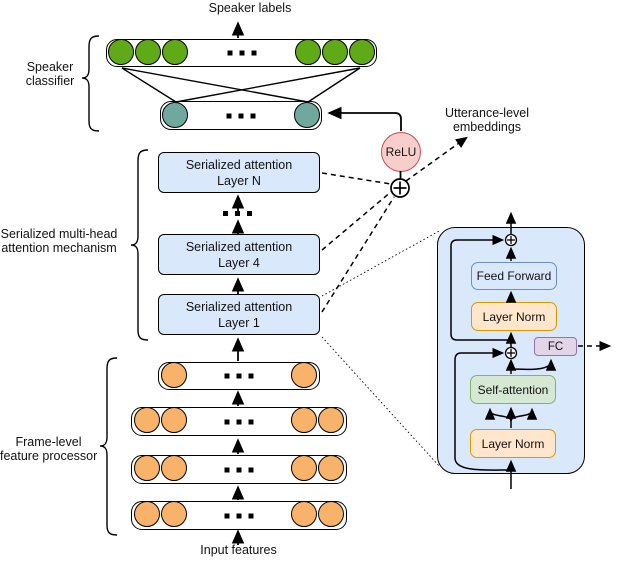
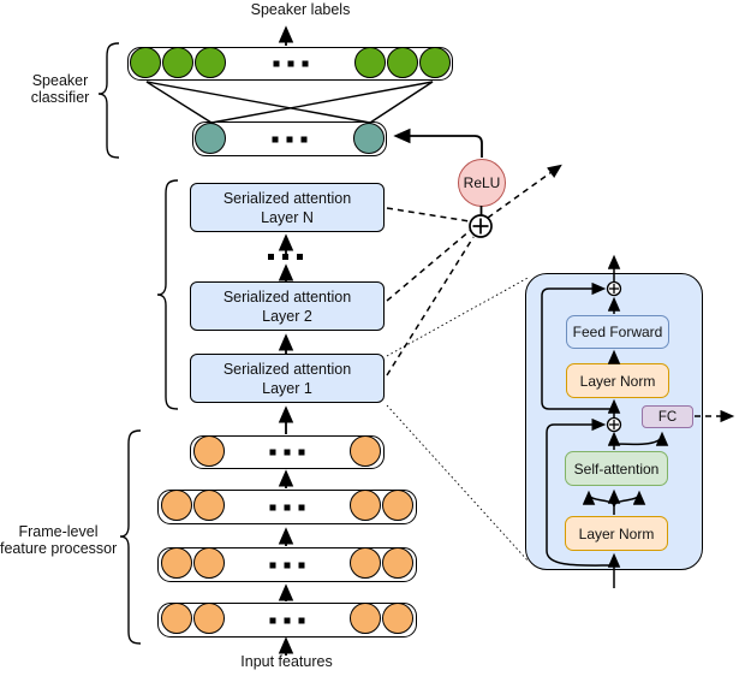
  Speaker labels
  Speaker
  classifier
- Serialized multi-head
- attention mechanism
- Utterance-level
- embeddings
  Frame-level
  feature processor
  Input features
  ReLU
  Serialized attention
  Layer N
  Serialized attention
- Layer 4
+ Layer 2
  Serialized attention
  Layer 1
  Feed Forward
  Layer Norm
  FC
  Self-attention
  Layer Norm
